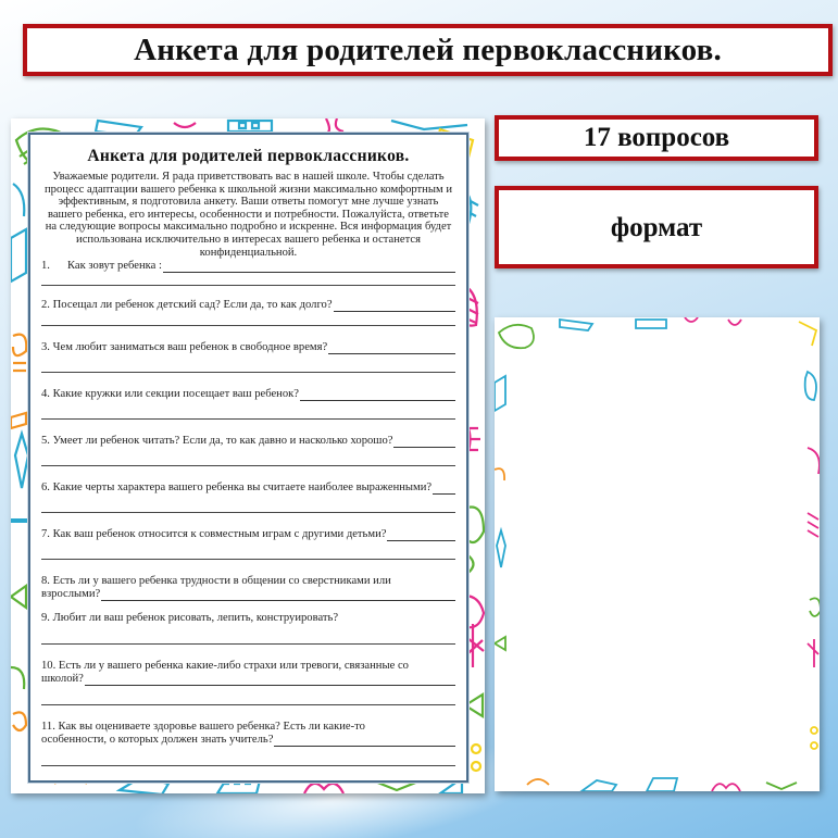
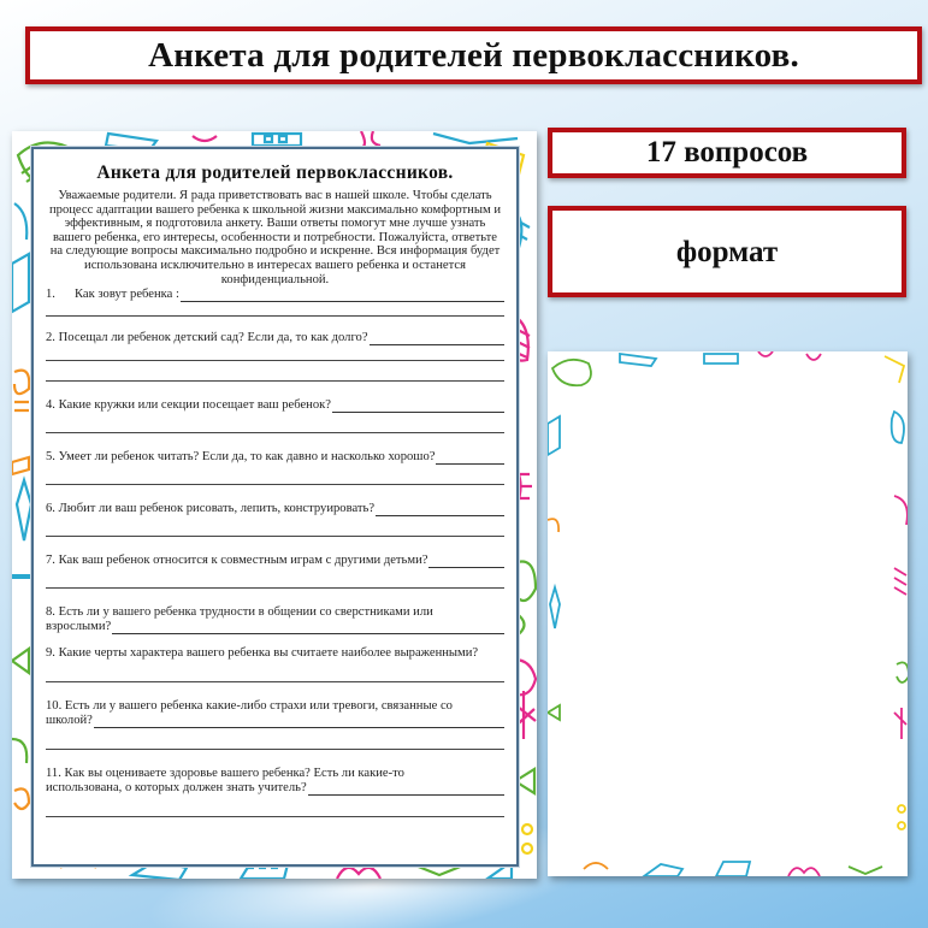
  Анкета для родителей первоклассников.
  17 вопросов
  формат
  Анкета для родителей первоклассников.
  Уважаемые родители. Я рада приветствовать вас в нашей школе. Чтобы сделать процесс адаптации вашего ребенка к школьной жизни максимально комфортным и эффективным, я подготовила анкету. Ваши ответы помогут мне лучше узнать вашего ребенка, его интересы, особенности и потребности. Пожалуйста, ответьте на следующие вопросы максимально подробно и искренне. Вся информация будет использована исключительно в интересах вашего ребенка и останется конфиденциальной.
  1.
  Как зовут ребенка :
  2.
  Посещал ли ребенок детский сад? Если да, то как долго?
- 3.
- Чем любит заниматься ваш ребенок в свободное время?
  4.
  Какие кружки или секции посещает ваш ребенок?
  5.
  Умеет ли ребенок читать? Если да, то как давно и насколько хорошо?
  6.
- Какие черты характера вашего ребенка вы считаете наиболее выраженными?
+ Любит ли ваш ребенок рисовать, лепить, конструировать?
  7.
  Как ваш ребенок относится к совместным играм с другими детьми?
  8. Есть ли у вашего ребенка трудности в общении со сверстниками или
  взрослыми?
- 9. Любит ли ваш ребенок рисовать, лепить, конструировать?
+ 9. Какие черты характера вашего ребенка вы считаете наиболее выраженными?
  10. Есть ли у вашего ребенка какие-либо страхи или тревоги, связанные со
  школой?
  11. Как вы оцениваете здоровье вашего ребенка? Есть ли какие-то
- особенности, о которых должен знать учитель?
+ использована, о которых должен знать учитель?
